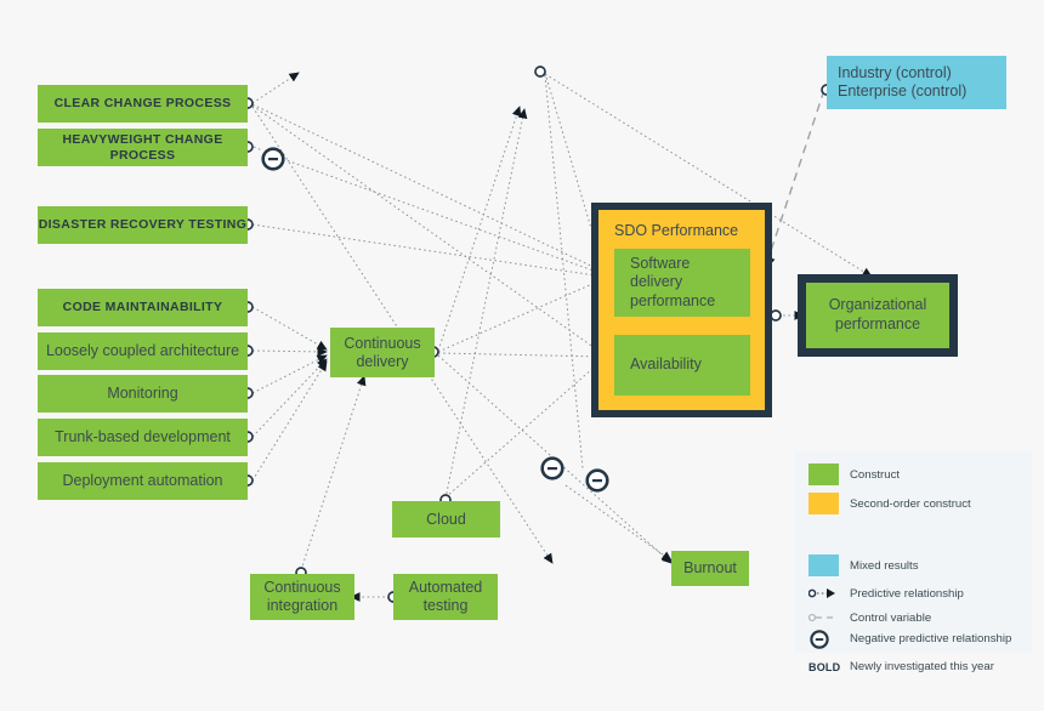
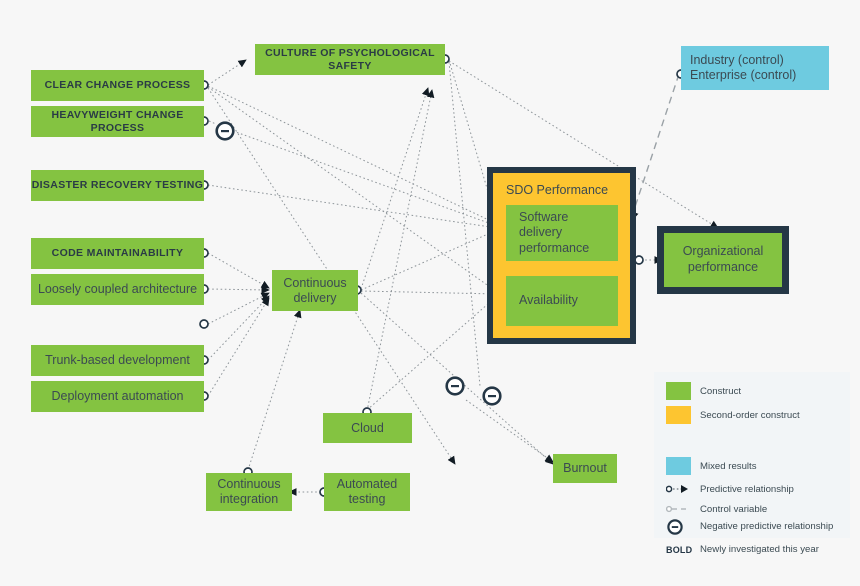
+ CULTURE OF PSYCHOLOGICAL SAFETY
  CLEAR CHANGE PROCESS
  HEAVYWEIGHT CHANGE PROCESS
  DISASTER RECOVERY TESTING
  CODE MAINTAINABILITY
  Loosely coupled architecture
- Monitoring
  Trunk-based development
  Deployment automation
  Continuous delivery
  Cloud
  Continuous integration
  Automated testing
  Burnout
  Industry (control)
  Enterprise (control)
  Organizational performance
  SDO Performance
  Software
  delivery
  performance
  Availability
  Construct
  Second-order construct
  Mixed results
  Predictive relationship
  Control variable
  Negative predictive relationship
  BOLD
  Newly investigated this year
